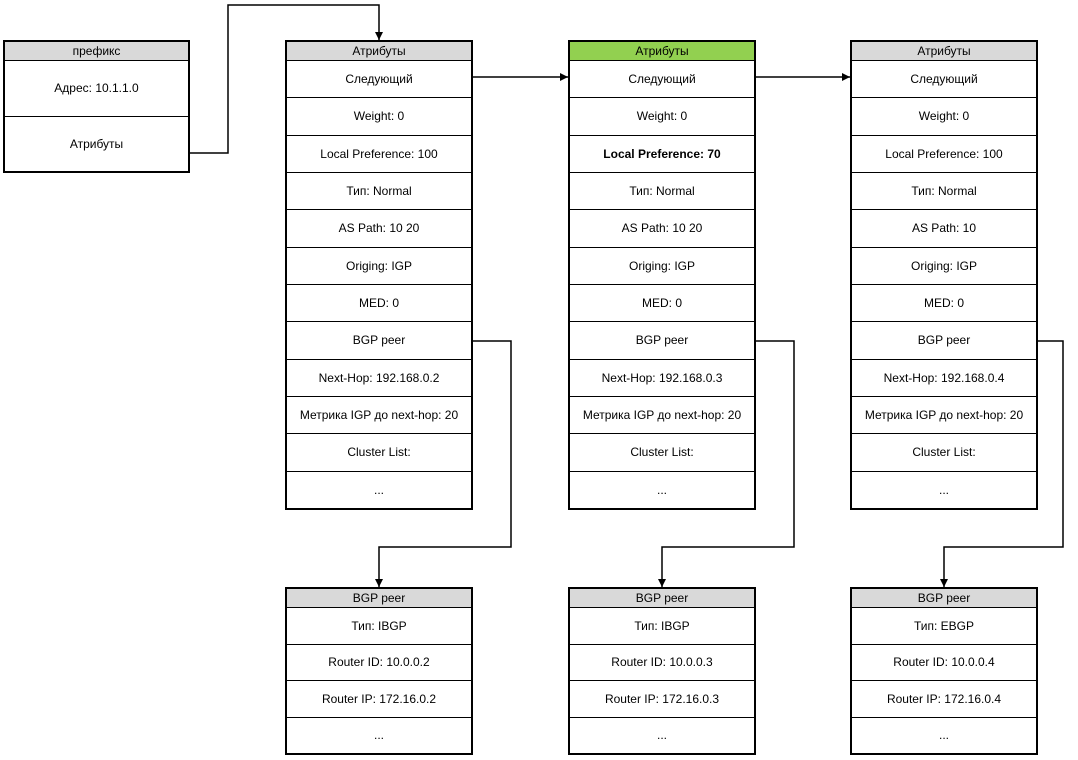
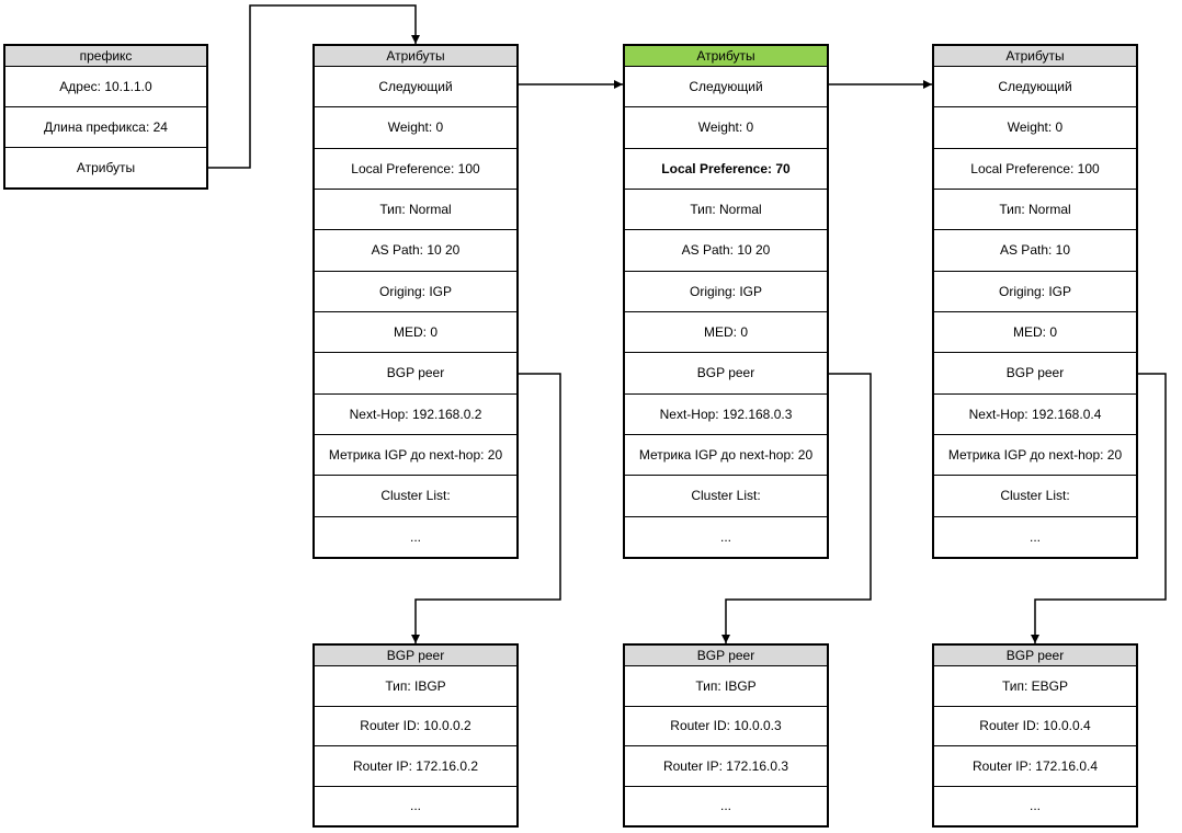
  префикс
  Адрес: 10.1.1.0
+ Длина префикса: 24
  Атрибуты
  Атрибуты
  Следующий
  Weight: 0
  Local Preference: 100
  Тип: Normal
  AS Path: 10 20
  Origing: IGP
  MED: 0
  BGP peer
  Next-Hop: 192.168.0.2
  Метрика IGP до next-hop: 20
  Cluster List:
  ...
  Атрибуты
  Следующий
  Weight: 0
  Local Preference: 70
  Тип: Normal
  AS Path: 10 20
  Origing: IGP
  MED: 0
  BGP peer
  Next-Hop: 192.168.0.3
  Метрика IGP до next-hop: 20
  Cluster List:
  ...
  Атрибуты
  Следующий
  Weight: 0
  Local Preference: 100
  Тип: Normal
  AS Path: 10
  Origing: IGP
  MED: 0
  BGP peer
  Next-Hop: 192.168.0.4
  Метрика IGP до next-hop: 20
  Cluster List:
  ...
  BGP peer
  Тип: IBGP
  Router ID: 10.0.0.2
  Router IP: 172.16.0.2
  ...
  BGP peer
  Тип: IBGP
  Router ID: 10.0.0.3
  Router IP: 172.16.0.3
  ...
  BGP peer
  Тип: EBGP
  Router ID: 10.0.0.4
  Router IP: 172.16.0.4
  ...
